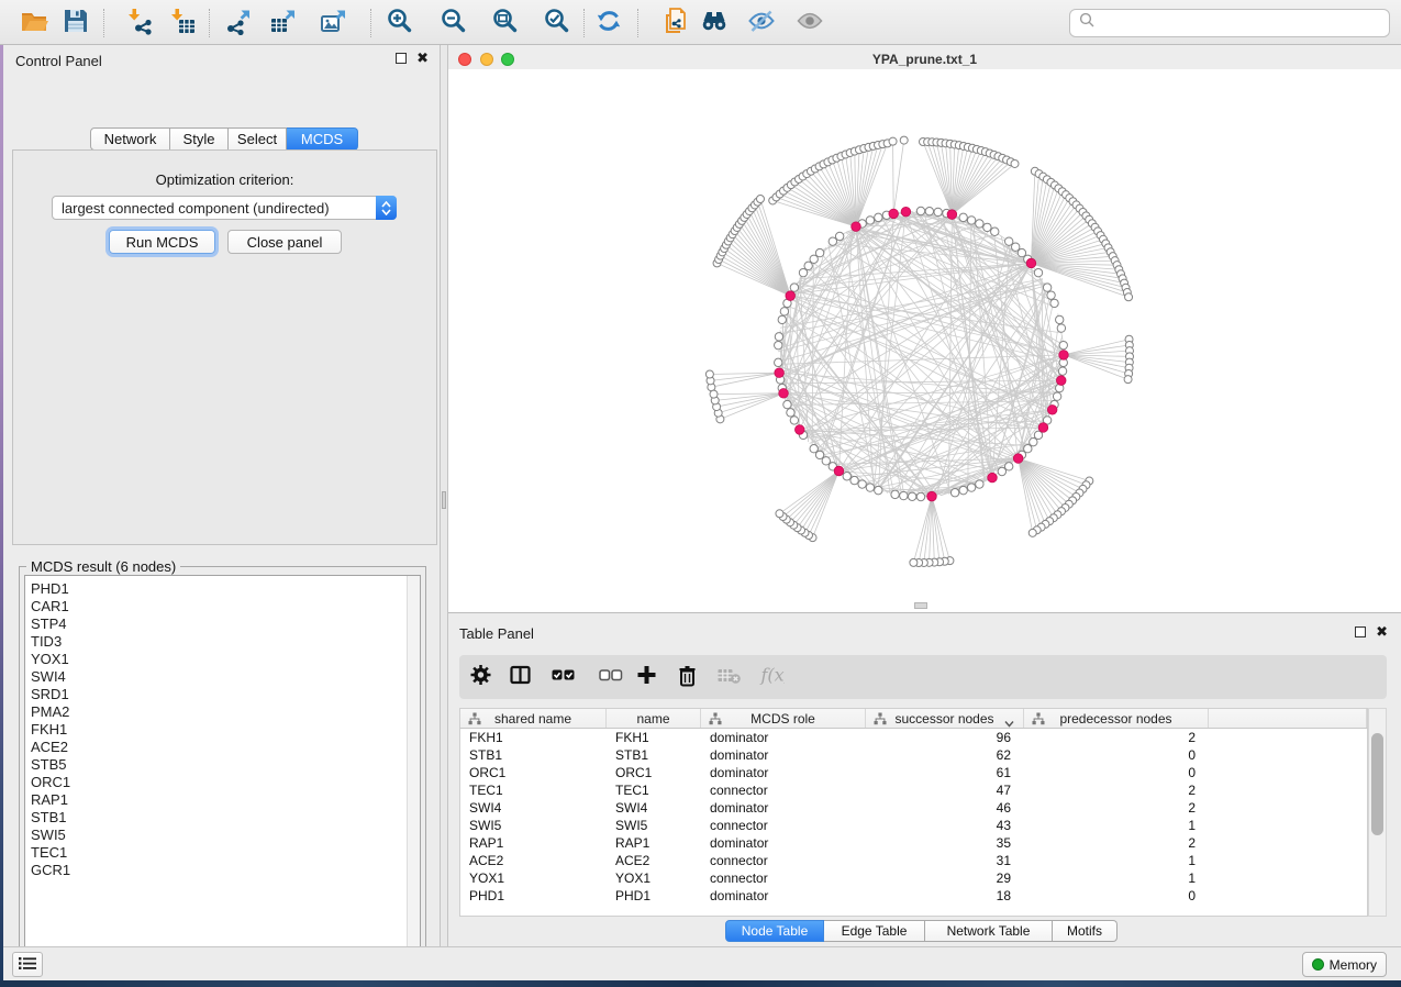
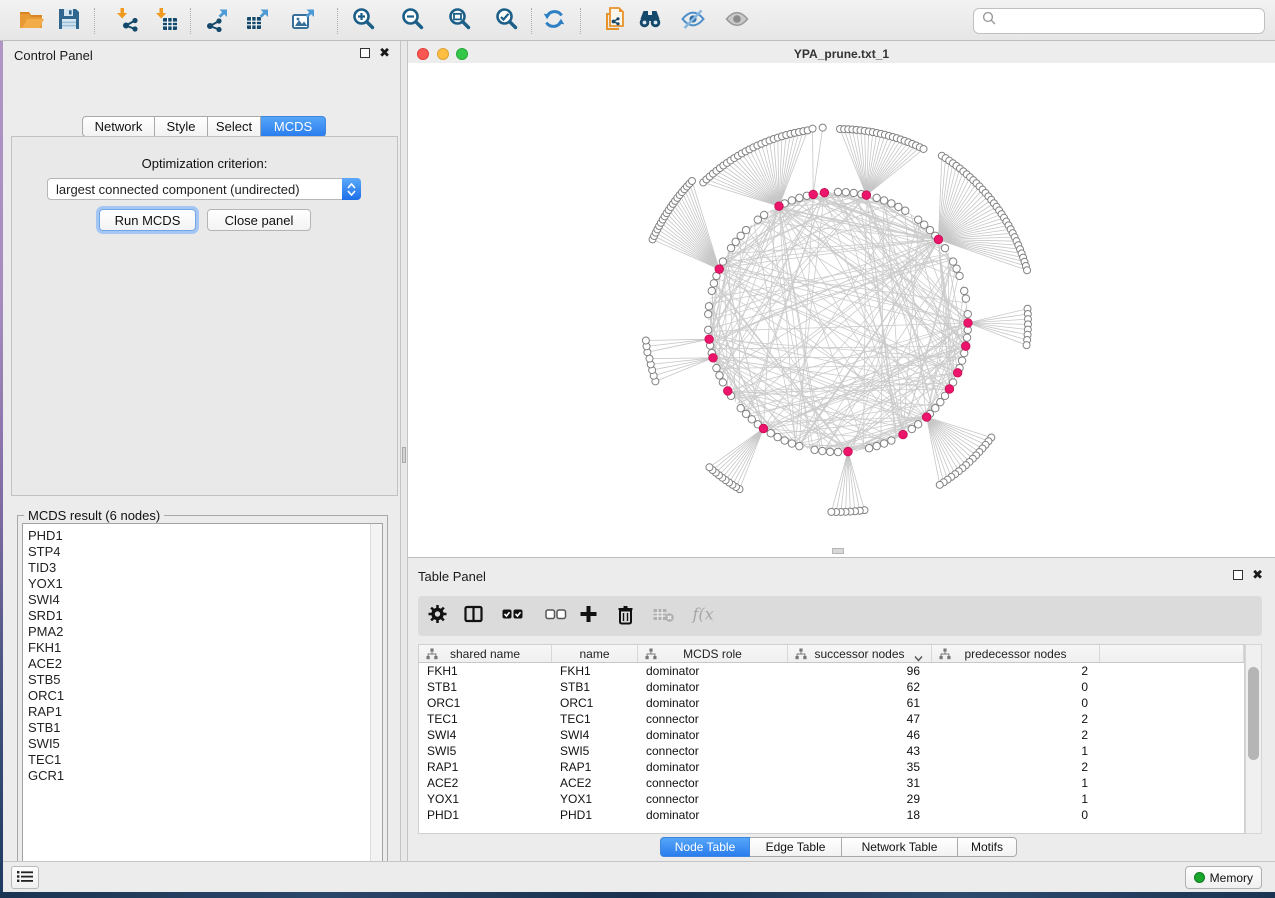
  Control Panel
  ✖
  Network
  Style
  Select
  MCDS
  Optimization criterion:
  largest connected component (undirected)
  Run MCDS
  Close panel
  MCDS result (6 nodes)
  PHD1
- CAR1
  STP4
  TID3
  YOX1
  SWI4
  SRD1
  PMA2
  FKH1
  ACE2
  STB5
  ORC1
  RAP1
  STB1
  SWI5
  TEC1
  GCR1
  YPA_prune.txt_1
  Table Panel
  ✖
  f(x
  shared name
  name
  MCDS role
  successor nodes
  predecessor nodes
  FKH1
  FKH1
  dominator
  96
  2
  STB1
  STB1
  dominator
  62
  0
  ORC1
  ORC1
  dominator
  61
  0
  TEC1
  TEC1
  connector
  47
  2
  SWI4
  SWI4
  dominator
  46
  2
  SWI5
  SWI5
  connector
  43
  1
  RAP1
  RAP1
  dominator
  35
  2
  ACE2
  ACE2
  connector
  31
  1
  YOX1
  YOX1
  connector
  29
  1
  PHD1
  PHD1
  dominator
  18
  0
  Node Table
  Edge Table
  Network Table
  Motifs
  Memory
